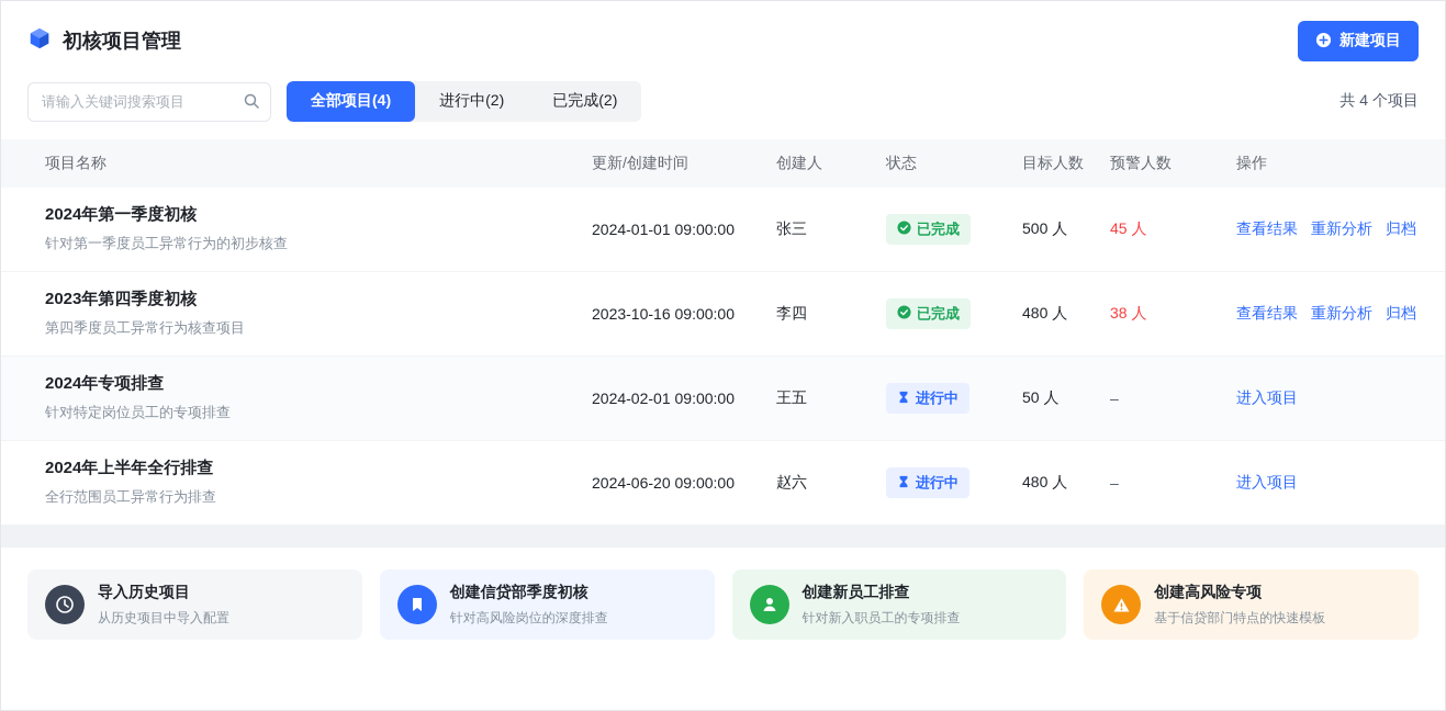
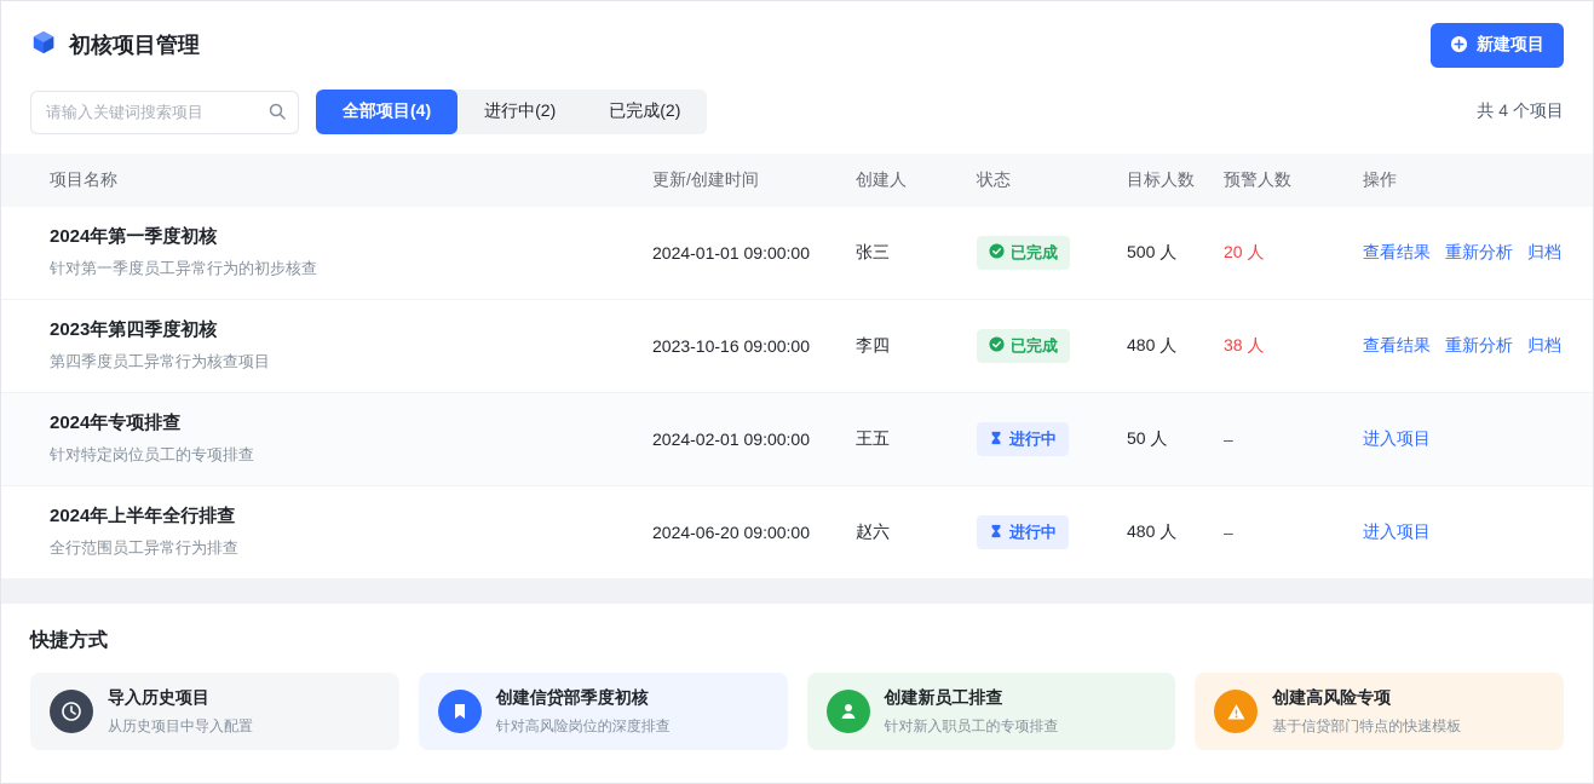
  初核项目管理
  新建项目
  请输入关键词搜索项目
  全部项目(4)
  进行中(2)
  已完成(2)
  共 4 个项目
  项目名称
  更新/创建时间
  创建人
  状态
  目标人数
  预警人数
  操作
  2024年第一季度初核
  针对第一季度员工异常行为的初步核查
  2024-01-01 09:00:00
  张三
  已完成
  500 人
- 45 人
+ 20 人
  查看结果
  重新分析
  归档
  2023年第四季度初核
  第四季度员工异常行为核查项目
  2023-10-16 09:00:00
  李四
  已完成
  480 人
  38 人
  查看结果
  重新分析
  归档
  2024年专项排查
  针对特定岗位员工的专项排查
  2024-02-01 09:00:00
  王五
  进行中
  50 人
  –
  进入项目
  2024年上半年全行排查
  全行范围员工异常行为排查
  2024-06-20 09:00:00
  赵六
  进行中
  480 人
  –
  进入项目
+ 快捷方式
  导入历史项目
  从历史项目中导入配置
  创建信贷部季度初核
  针对高风险岗位的深度排查
  创建新员工排查
  针对新入职员工的专项排查
  创建高风险专项
  基于信贷部门特点的快速模板
